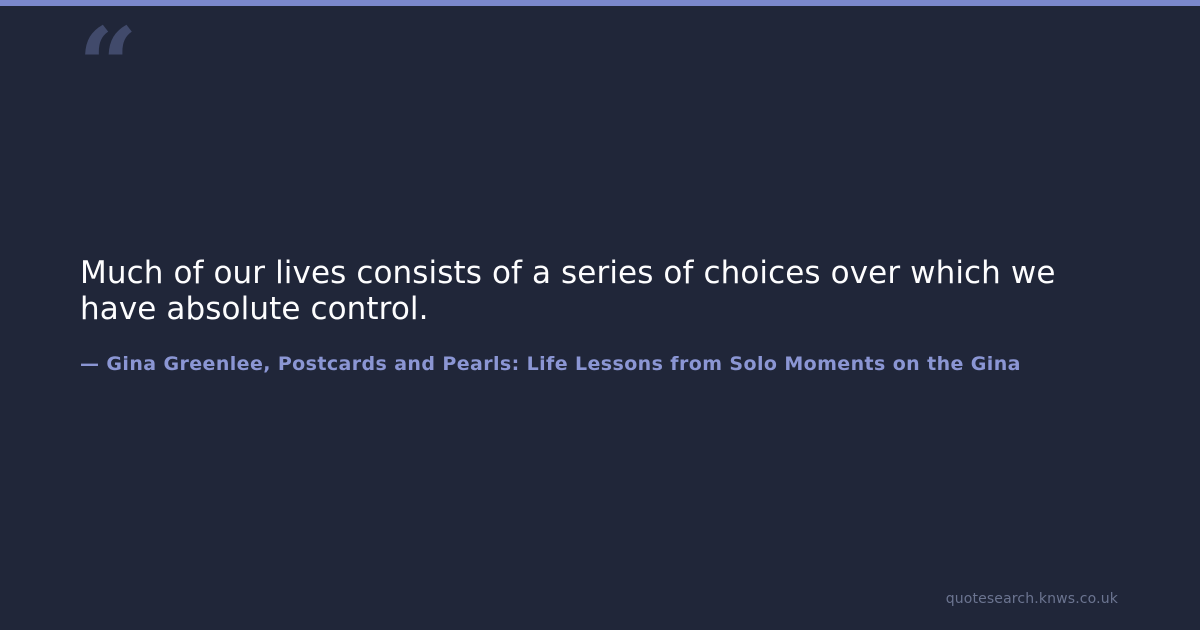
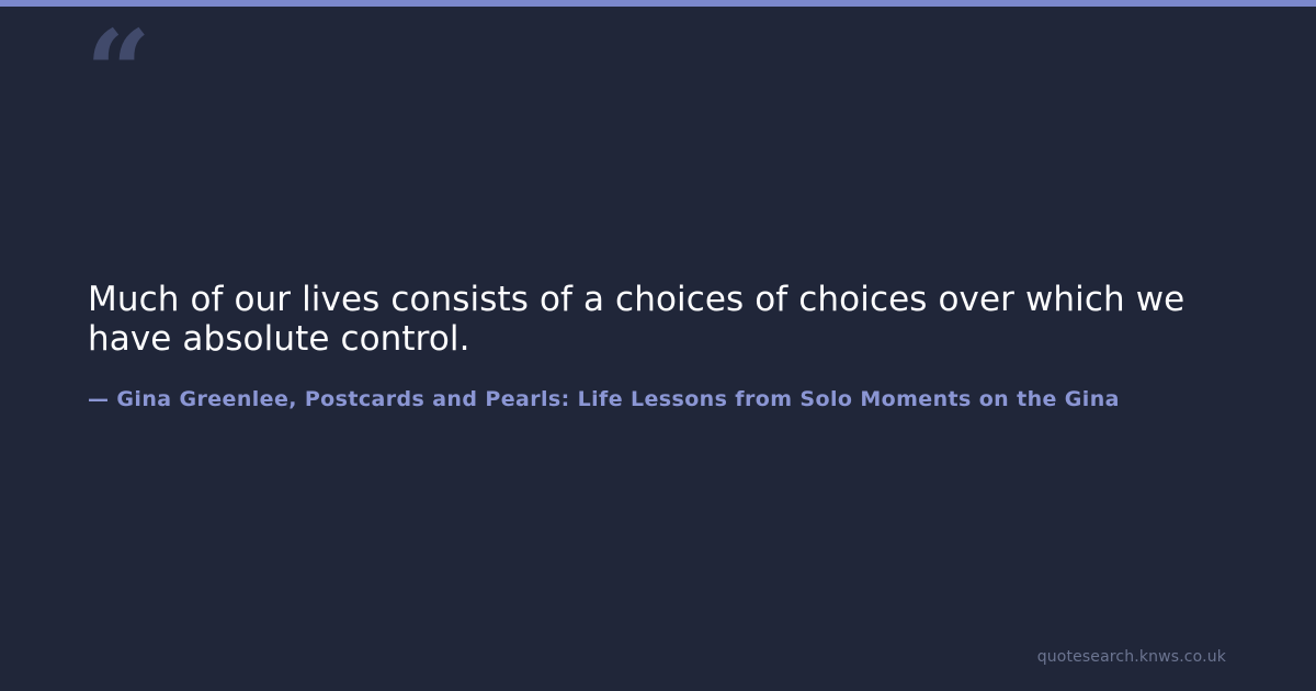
  “
- Much of our lives consists of a series of choices over which we have absolute control.
+ Much of our lives consists of a choices of choices over which we have absolute control.
  — Gina Greenlee, Postcards and Pearls: Life Lessons from Solo Moments on the Gina
  quotesearch.knws.co.uk
